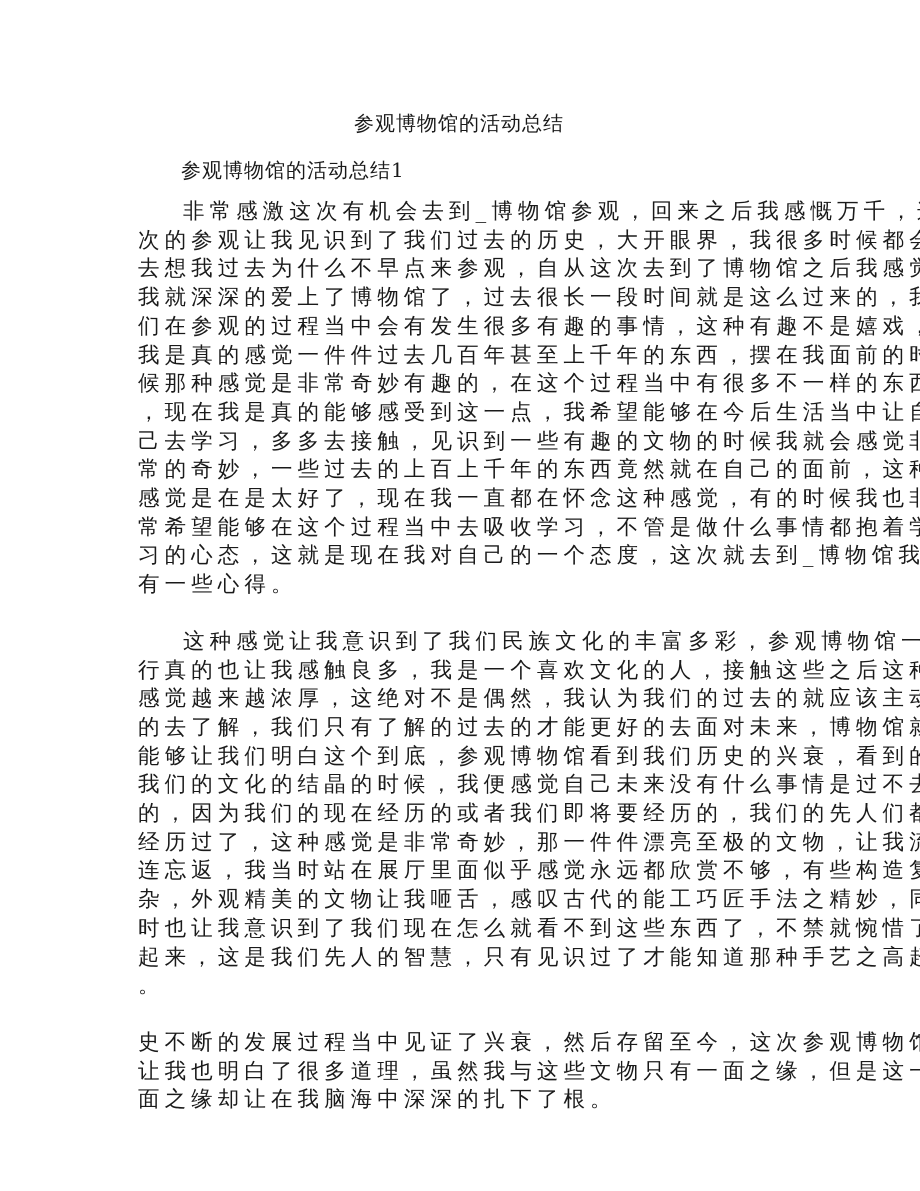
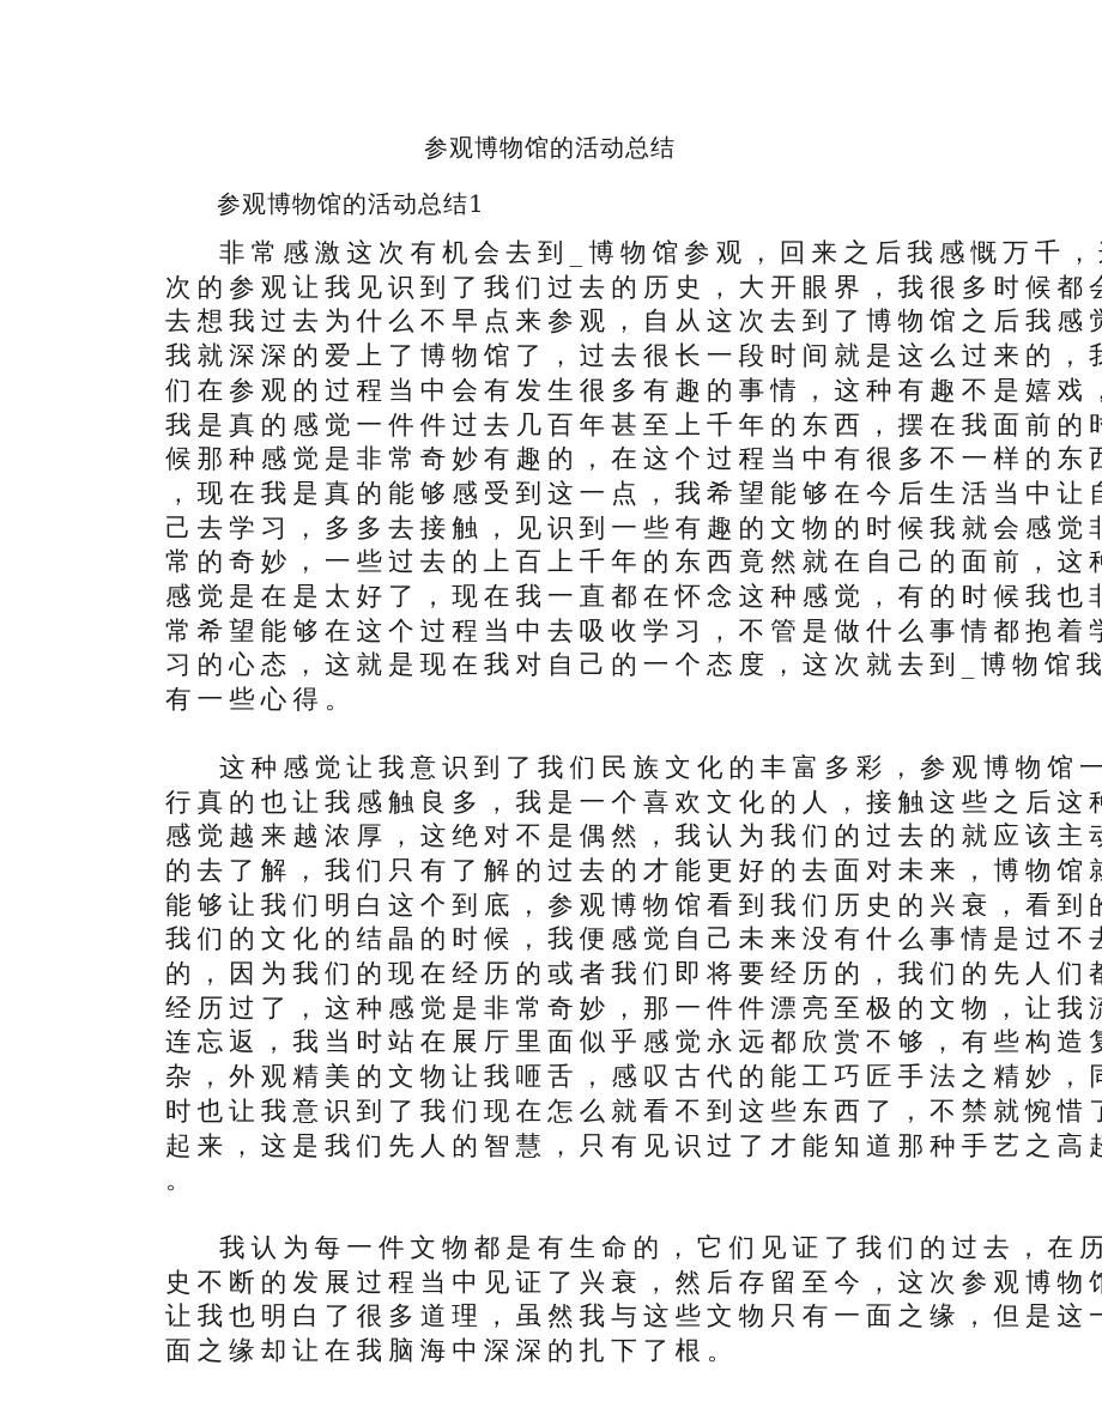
  参观博物馆的活动总结
  参观博物馆的活动总结1
  非常感激这次有机会去到_博物馆参观，回来之后我感慨万千，
  次的参观让我见识到了我们过去的历史，大开眼界，我很多时候都
  去想我过去为什么不早点来参观，自从这次去到了博物馆之后我感
  我就深深的爱上了博物馆了，过去很长一段时间就是这么过来的，
  们在参观的过程当中会有发生很多有趣的事情，这种有趣不是嬉戏
  我是真的感觉一件件过去几百年甚至上千年的东西，摆在我面前的
  候那种感觉是非常奇妙有趣的，在这个过程当中有很多不一样的东
  ，现在我是真的能够感受到这一点，我希望能够在今后生活当中让
  己去学习，多多去接触，见识到一些有趣的文物的时候我就会感觉
  常的奇妙，一些过去的上百上千年的东西竟然就在自己的面前，这
  感觉是在是太好了，现在我一直都在怀念这种感觉，有的时候我也
  常希望能够在这个过程当中去吸收学习，不管是做什么事情都抱着
  习的心态，这就是现在我对自己的一个态度，这次就去到_博物馆我
  有一些心得。
  这种感觉让我意识到了我们民族文化的丰富多彩，参观博物馆一
  行真的也让我感触良多，我是一个喜欢文化的人，接触这些之后这
  感觉越来越浓厚，这绝对不是偶然，我认为我们的过去的就应该主
  的去了解，我们只有了解的过去的才能更好的去面对未来，博物馆
  能够让我们明白这个到底，参观博物馆看到我们历史的兴衰，看到
  我们的文化的结晶的时候，我便感觉自己未来没有什么事情是过不
  的，因为我们的现在经历的或者我们即将要经历的，我们的先人们
  经历过了，这种感觉是非常奇妙，那一件件漂亮至极的文物，让我
  连忘返，我当时站在展厅里面似乎感觉永远都欣赏不够，有些构造
  杂，外观精美的文物让我咂舌，感叹古代的能工巧匠手法之精妙，
  时也让我意识到了我们现在怎么就看不到这些东西了，不禁就惋惜
  起来，这是我们先人的智慧，只有见识过了才能知道那种手艺之高
  。
+ 我认为每一件文物都是有生命的，它们见证了我们的过去，在历
  史不断的发展过程当中见证了兴衰，然后存留至今，这次参观博物
  让我也明白了很多道理，虽然我与这些文物只有一面之缘，但是这
  面之缘却让在我脑海中深深的扎下了根。
